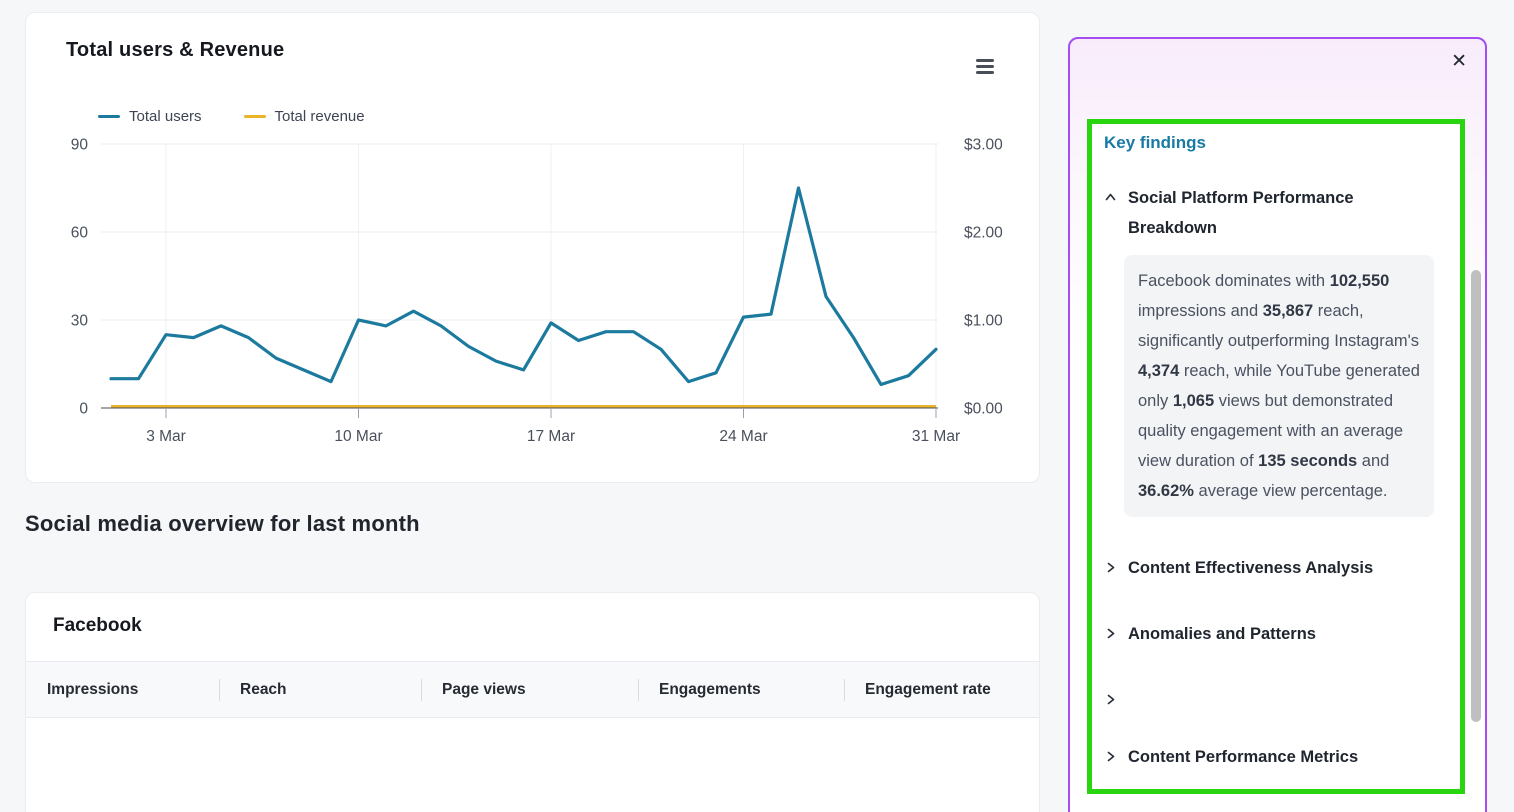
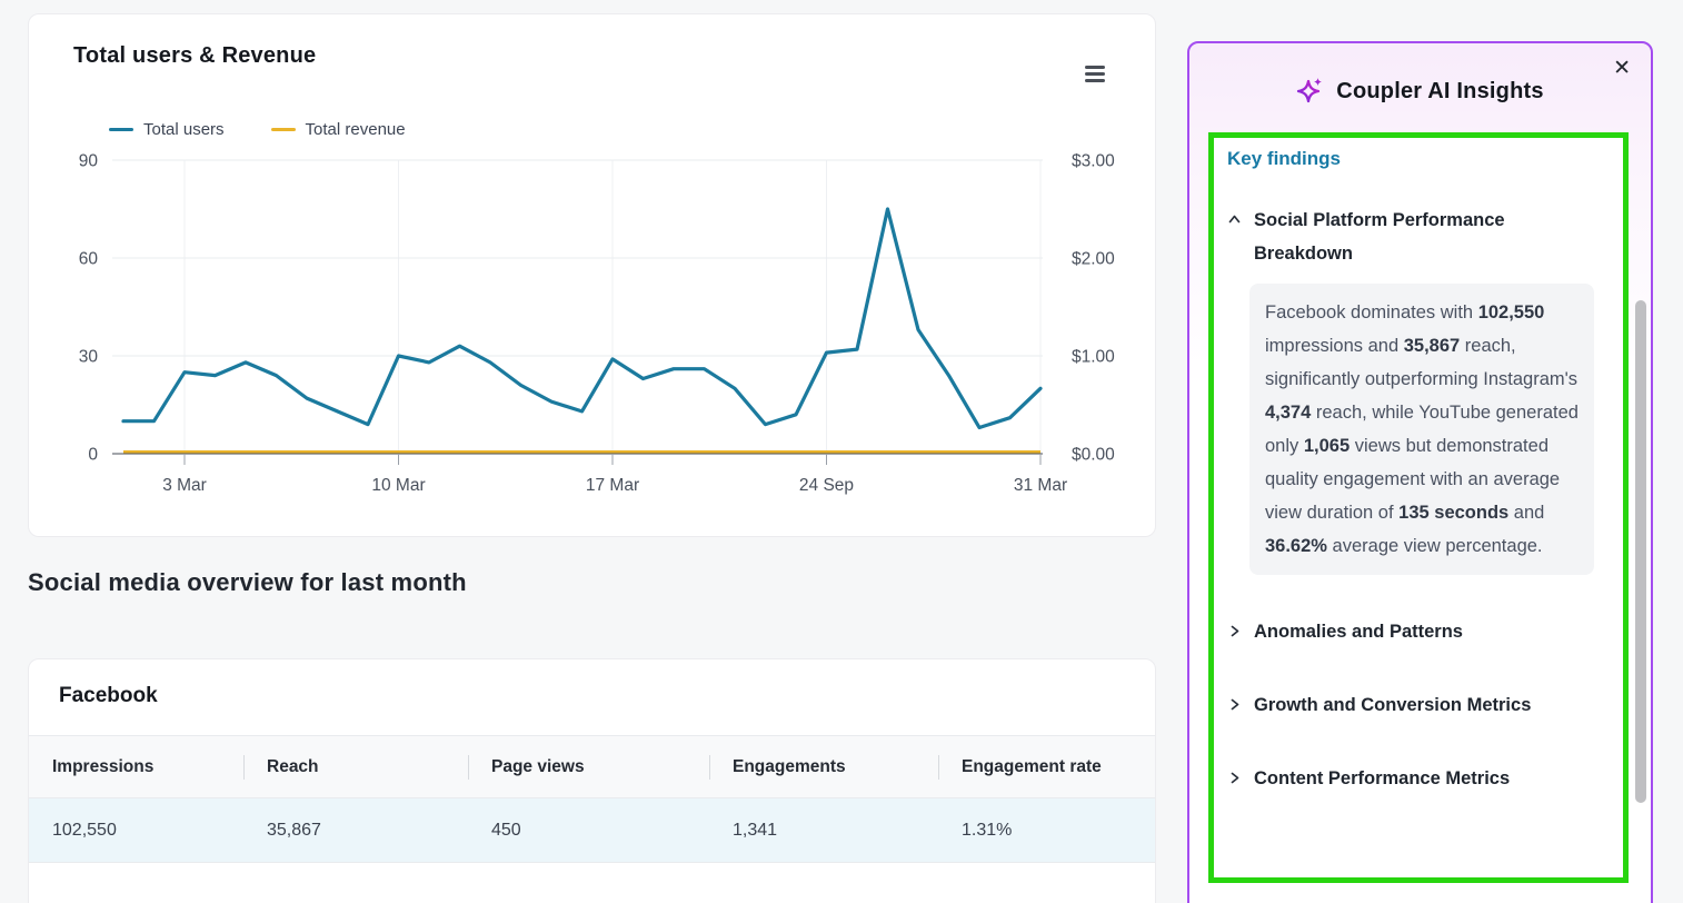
  Total users & Revenue
  Total users
  Total revenue
  0
  $0.00
  30
  $1.00
  60
  $2.00
  90
  $3.00
  3 Mar
  10 Mar
  17 Mar
- 24 Mar
+ 24 Sep
  31 Mar
  Social media overview for last month
  Facebook
  Impressions	Reach	Page views	Engagements	Engagement rate
+ 102,550	35,867	450	1,341	1.31%
  ✕
+ Coupler AI Insights
  Key findings
  Social Platform Performance Breakdown
  Facebook dominates with 102,550 impressions and 35,867 reach, significantly outperforming Instagram's 4,374 reach, while YouTube generated only 1,065 views but demonstrated quality engagement with an average view duration of 135 seconds and 36.62% average view percentage.
- Content Effectiveness Analysis
  Anomalies and Patterns
+ Growth and Conversion Metrics
  Content Performance Metrics
